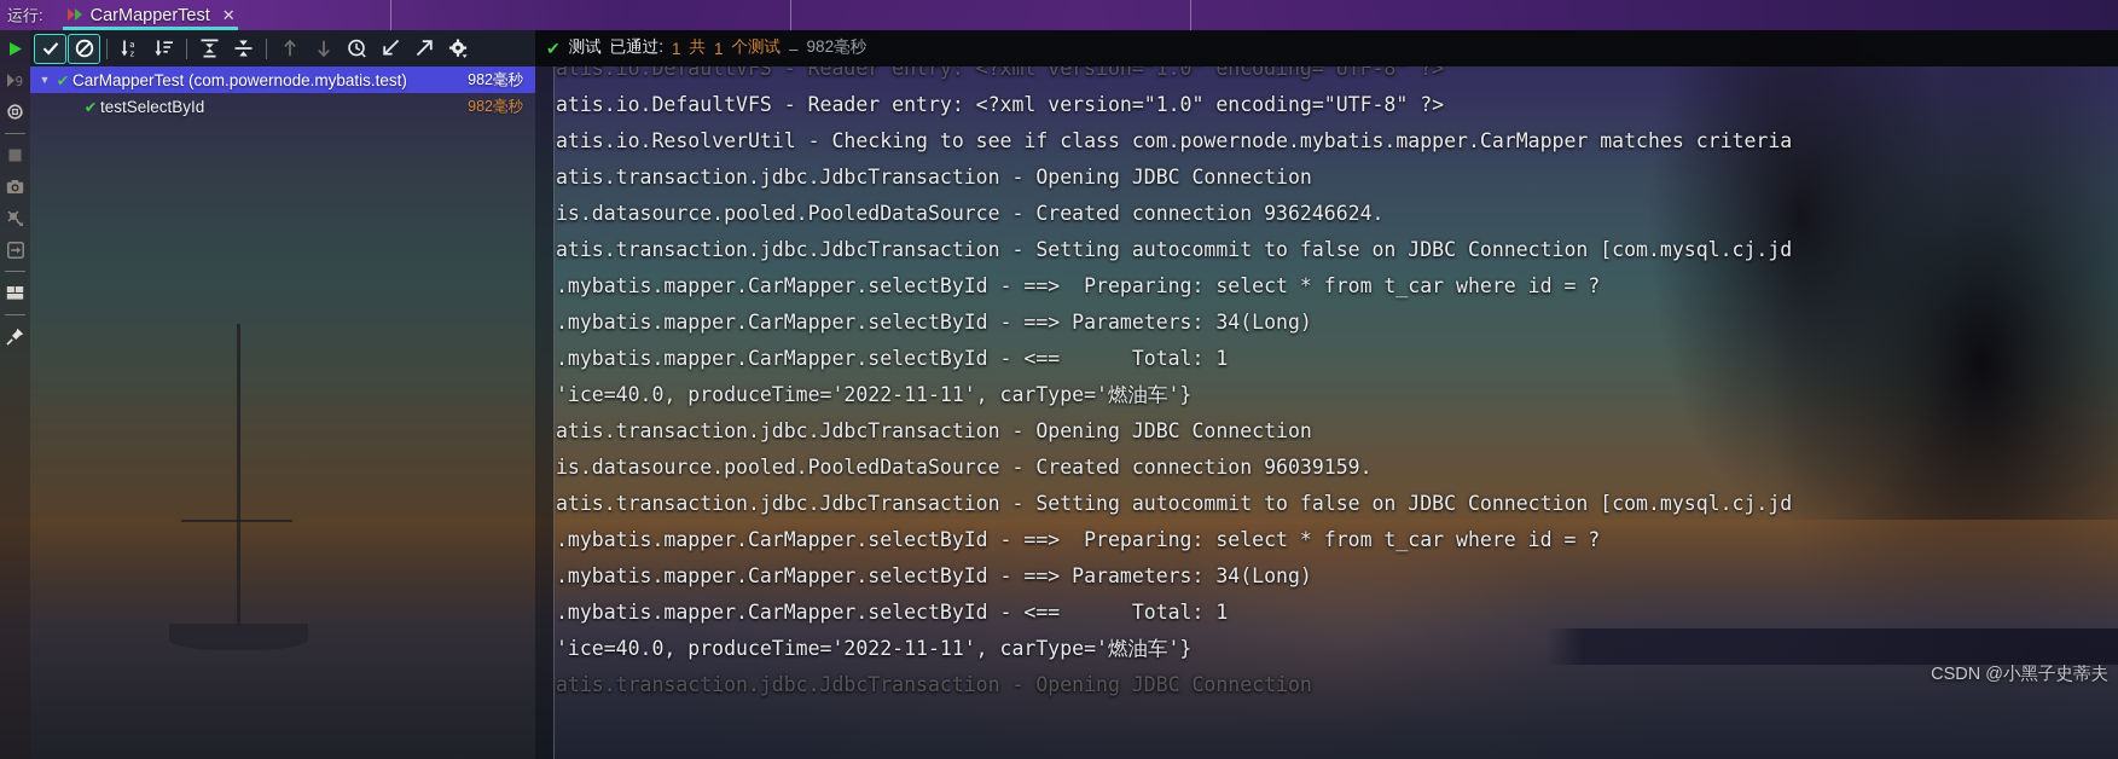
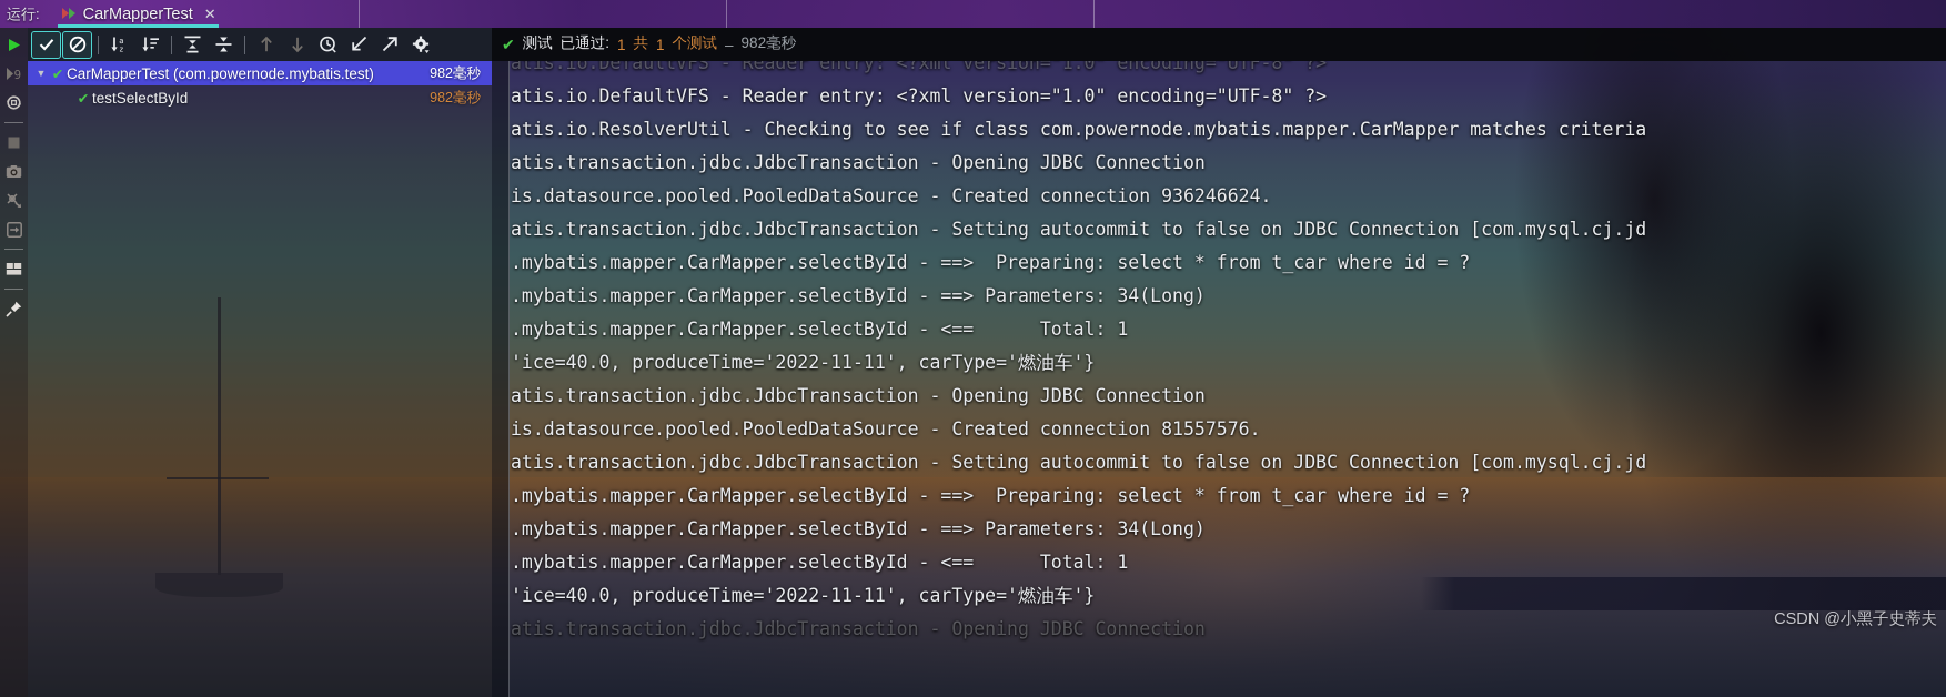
  运行:
  CarMapperTest
  ✕
  9
  a
  z
  ✔
  测试
  已通过:
  1
  共
  1
  个测试
  –
  982毫秒
  ▼
  ✔
  CarMapperTest (com.powernode.mybatis.test)
  982毫秒
  ✔
  testSelectById
  982毫秒
  atis.io.DefaultVFS - Reader entry: <?xml version="1.0" encoding="UTF-8" ?>
  atis.io.DefaultVFS - Reader entry: <?xml version="1.0" encoding="UTF-8" ?>
  atis.io.ResolverUtil - Checking to see if class com.powernode.mybatis.mapper.CarMapper matches criteria
  atis.transaction.jdbc.JdbcTransaction - Opening JDBC Connection
  is.datasource.pooled.PooledDataSource - Created connection 936246624.
  atis.transaction.jdbc.JdbcTransaction - Setting autocommit to false on JDBC Connection [com.mysql.cj.jd
  .mybatis.mapper.CarMapper.selectById - ==> Preparing: select * from t_car where id = ?
  .mybatis.mapper.CarMapper.selectById - ==> Parameters: 34(Long)
  .mybatis.mapper.CarMapper.selectById - <== Total: 1
  'ice=40.0, produceTime='2022-11-11', carType='燃油车'}
  atis.transaction.jdbc.JdbcTransaction - Opening JDBC Connection
- is.datasource.pooled.PooledDataSource - Created connection 96039159.
+ is.datasource.pooled.PooledDataSource - Created connection 81557576.
  atis.transaction.jdbc.JdbcTransaction - Setting autocommit to false on JDBC Connection [com.mysql.cj.jd
  .mybatis.mapper.CarMapper.selectById - ==> Preparing: select * from t_car where id = ?
  .mybatis.mapper.CarMapper.selectById - ==> Parameters: 34(Long)
  .mybatis.mapper.CarMapper.selectById - <== Total: 1
  'ice=40.0, produceTime='2022-11-11', carType='燃油车'}
  atis.transaction.jdbc.JdbcTransaction - Opening JDBC Connection
  CSDN @小黑子史蒂夫
